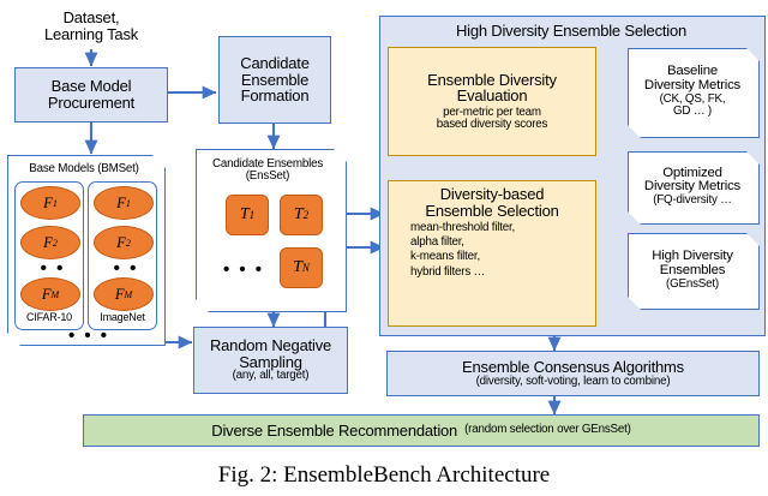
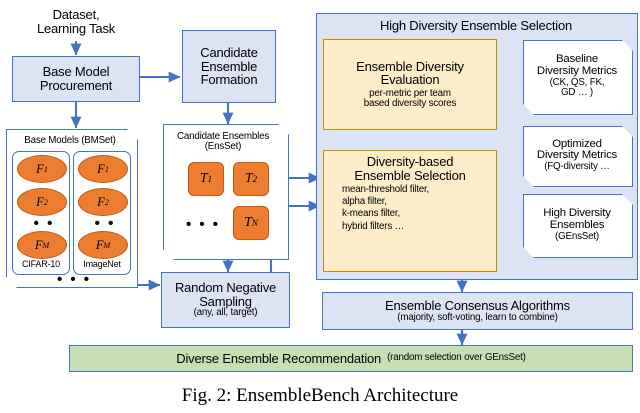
  Dataset,
  Learning Task
  Base Model
  Procurement
  Candidate
  Ensemble
  Formation
  Base Models (BMSet)
  F
  1
  F
  2
  F
  M
  CIFAR-10
  F
  1
  F
  2
  F
  M
  ImageNet
  • • •
  Candidate Ensembles
  (EnsSet)
  T
  1
  T
  2
  • • •
  T
  N
  Random Negative
  Sampling
  (any, all, target)
  High Diversity Ensemble Selection
  Ensemble Diversity
  Evaluation
  per-metric per team
  based diversity scores
  Diversity-based
  Ensemble Selection
  mean-threshold filter,
  alpha filter,
  k-means filter,
  hybrid filters …
  Baseline
  Diversity Metrics
  (CK, QS, FK,
  GD … )
  Optimized
  Diversity Metrics
  (FQ-diversity …
  High Diversity
  Ensembles
  (GEnsSet)
  Ensemble Consensus Algorithms
- (diversity, soft-voting, learn to combine)
+ (majority, soft-voting, learn to combine)
  Diverse Ensemble Recommendation
  (random selection over GEnsSet)
  Fig. 2: EnsembleBench Architecture
